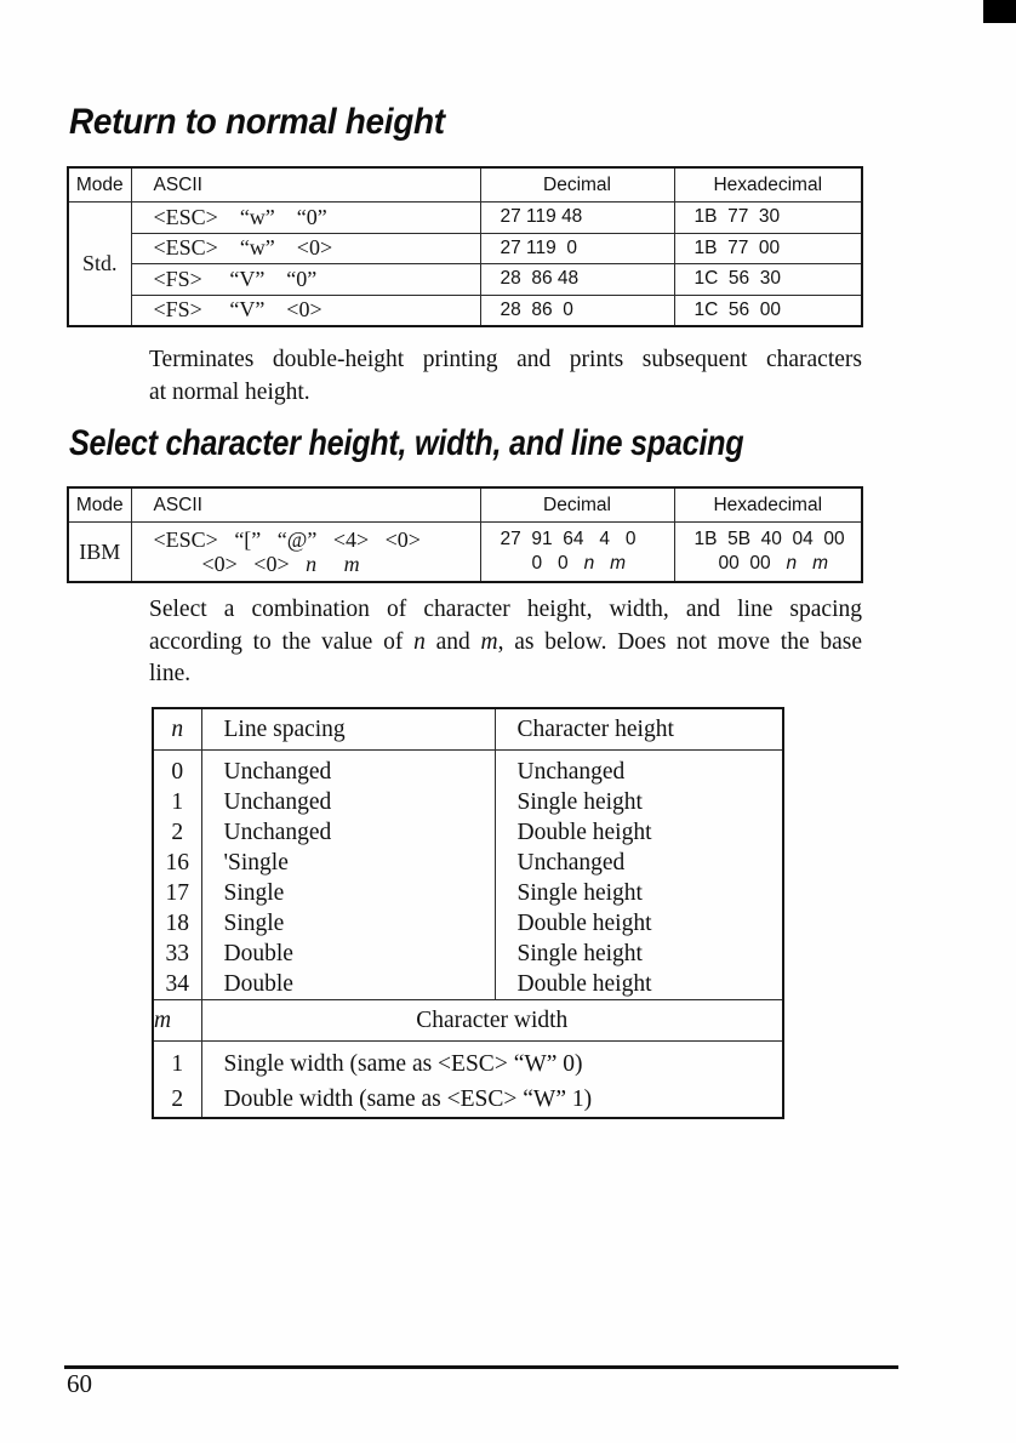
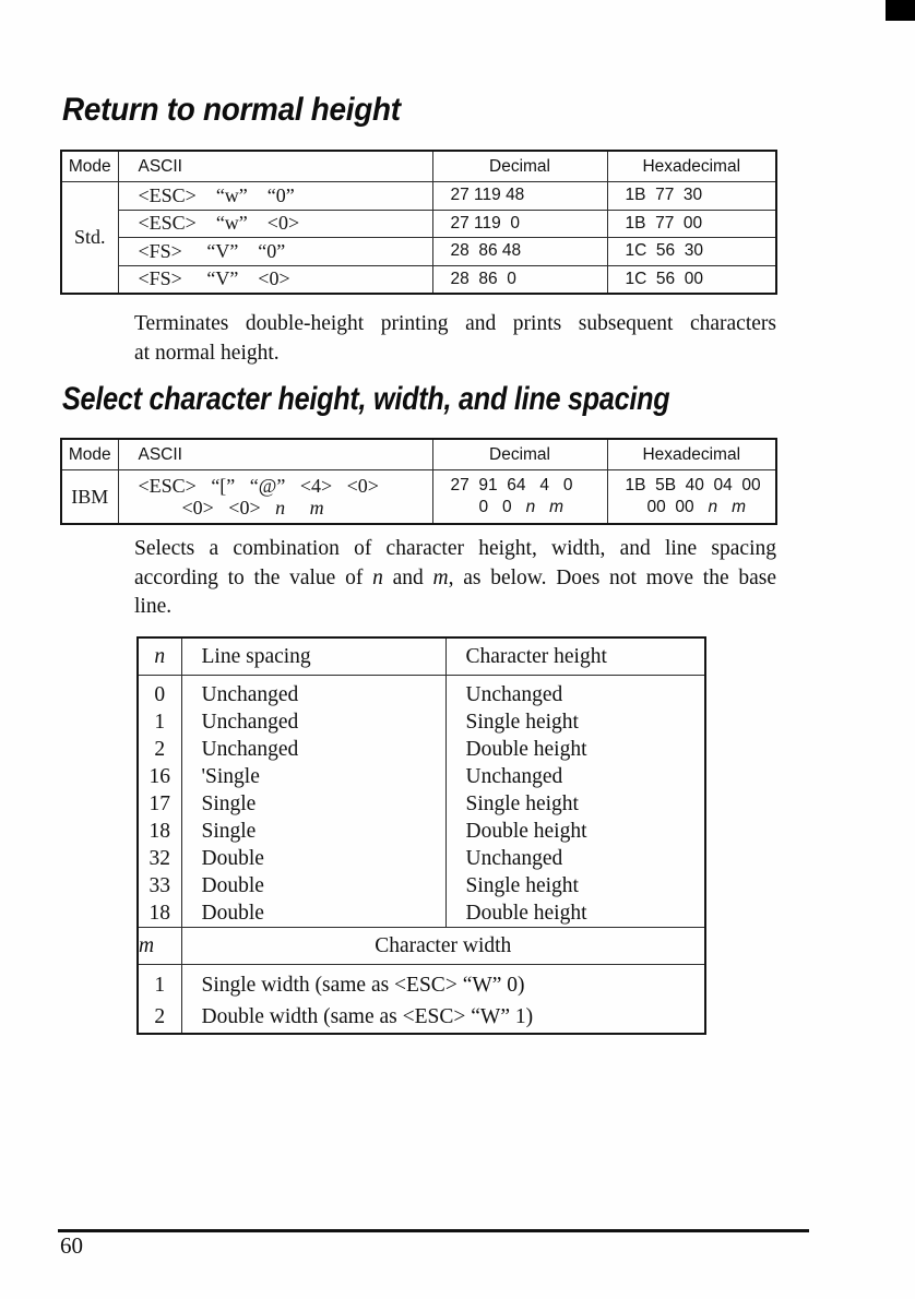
  Return to normal height
  Mode	ASCII	Decimal	Hexadecimal
  Std.	<ESC> “w” “0”	27 119 48	1B 77 30
  <ESC> “w” <0>	27 119 0	1B 77 00
  <FS> “V” “0”	28 86 48	1C 56 30
  <FS> “V” <0>	28 86 0	1C 56 00
  Terminates double-height printing and prints subsequent characters
  at normal height.
  Select character height, width, and line spacing
  Mode	ASCII	Decimal	Hexadecimal
  IBM	<ESC> “[” “@” <4> <0> <0> <0> n m	27 91 64 4 0 0 0 n m	1B 5B 40 04 00 00 00 n m
- Select a combination of character height, width, and line spacing
+ Selects a combination of character height, width, and line spacing
  according to the value of n and m, as below. Does not move the base
  line.
  n	Line spacing	Character height
  0	Unchanged	Unchanged
  1	Unchanged	Single height
  2	Unchanged	Double height
  16	'Single	Unchanged
  17	Single	Single height
  18	Single	Double height
+ 32	Double	Unchanged
  33	Double	Single height
- 34	Double	Double height
+ 18	Double	Double height
  m	Character width
  1	Single width (same as <ESC> “W” 0)
  2	Double width (same as <ESC> “W” 1)
  60
